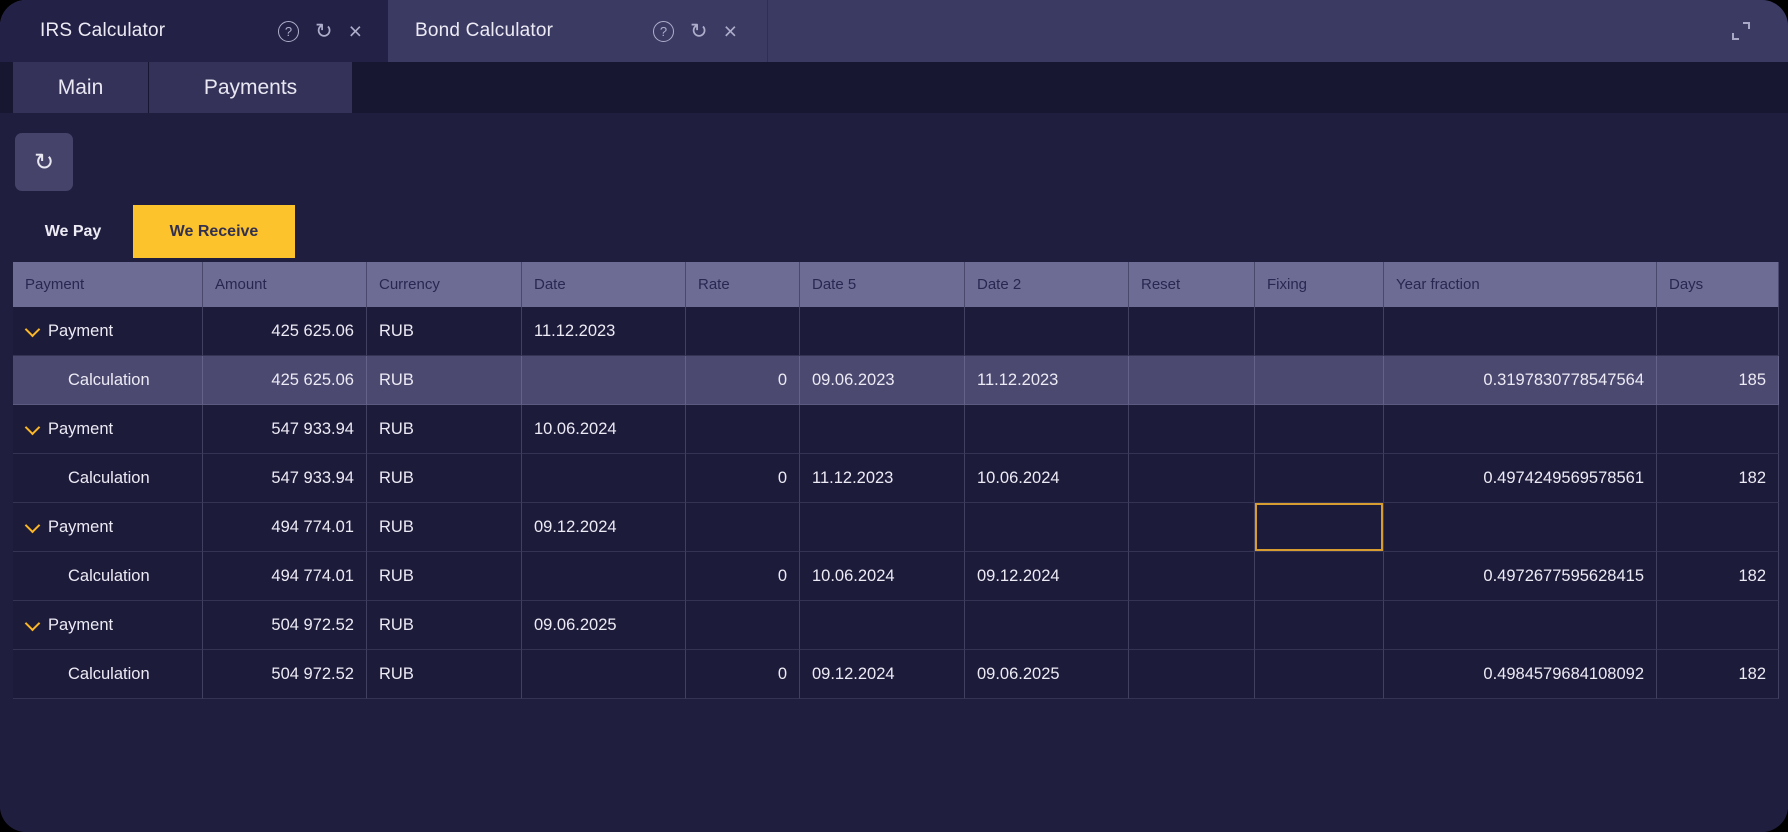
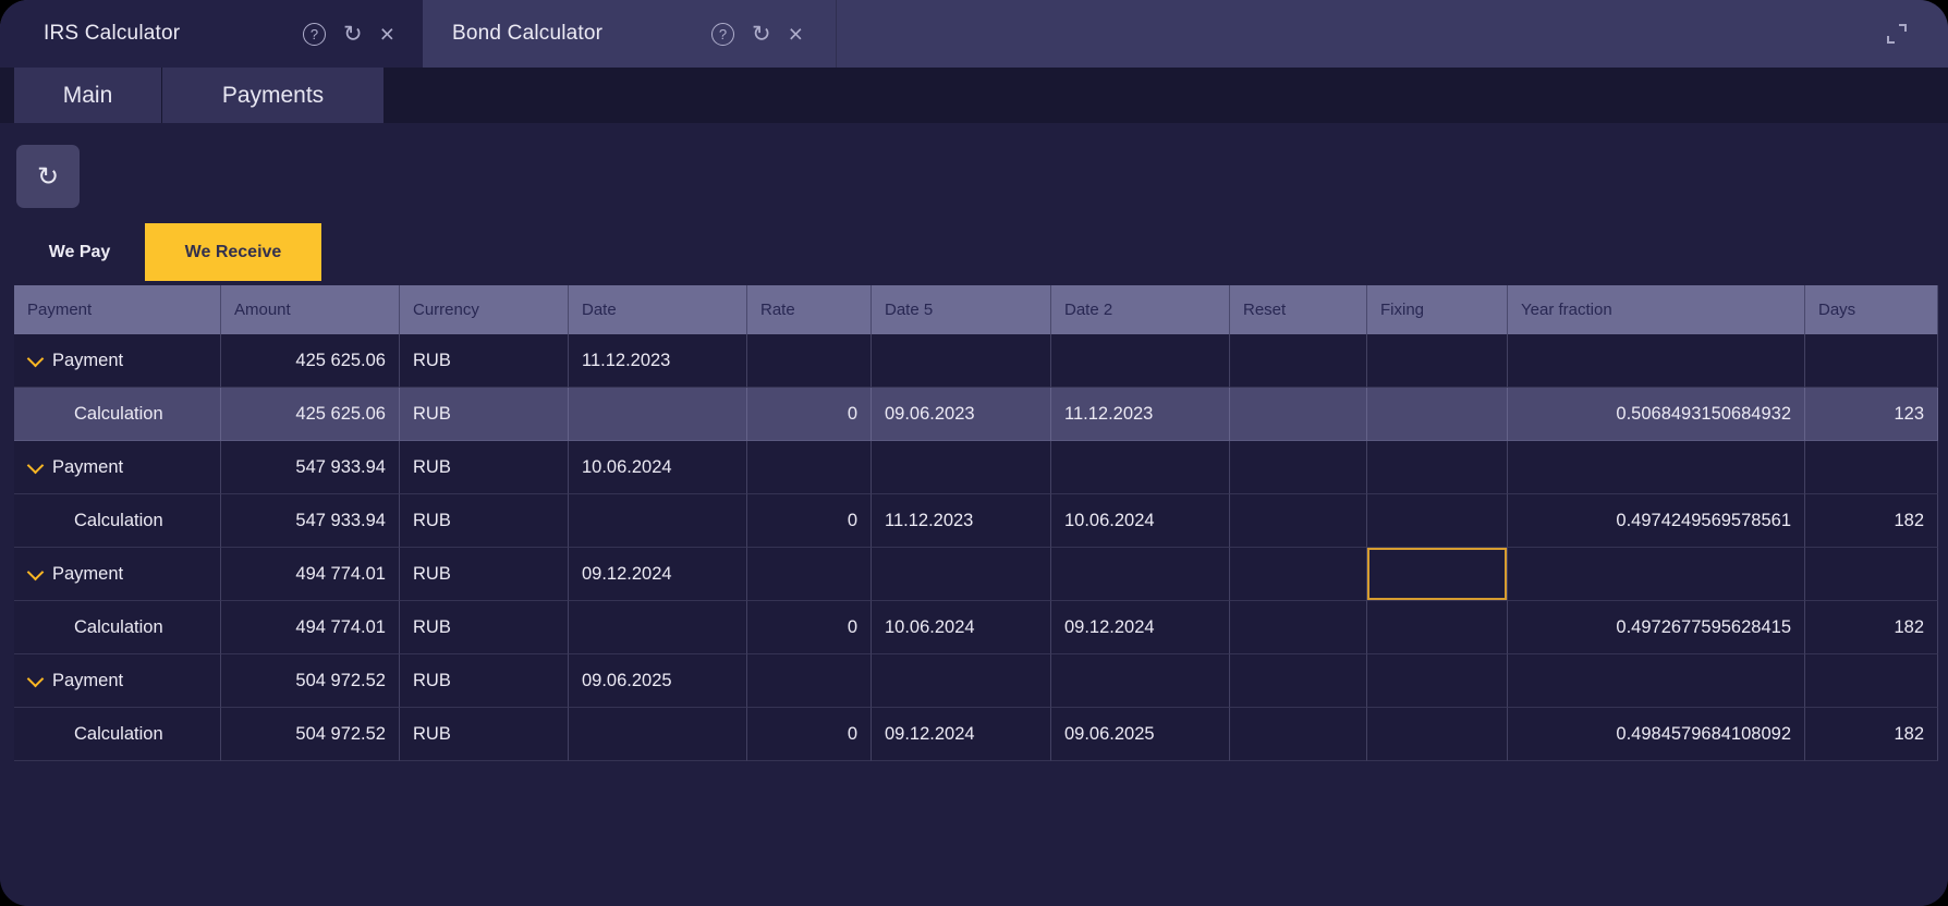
  IRS Calculator
  ?
  ↻
  ×
  Bond Calculator
  ?
  ↻
  ×
  Main
  Payments
  ↻
  We Pay
  We Receive
  Payment
  Amount
  Currency
  Date
  Rate
  Date 5
  Date 2
  Reset
  Fixing
  Year fraction
  Days
  Payment
  425 625.06
  RUB
  11.12.2023
  Calculation
  425 625.06
  RUB
  0
  09.06.2023
  11.12.2023
- 0.3197830778547564
+ 0.5068493150684932
- 185
+ 123
  Payment
  547 933.94
  RUB
  10.06.2024
  Calculation
  547 933.94
  RUB
  0
  11.12.2023
  10.06.2024
  0.4974249569578561
  182
  Payment
  494 774.01
  RUB
  09.12.2024
  Calculation
  494 774.01
  RUB
  0
  10.06.2024
  09.12.2024
  0.4972677595628415
  182
  Payment
  504 972.52
  RUB
  09.06.2025
  Calculation
  504 972.52
  RUB
  0
  09.12.2024
  09.06.2025
  0.4984579684108092
  182
